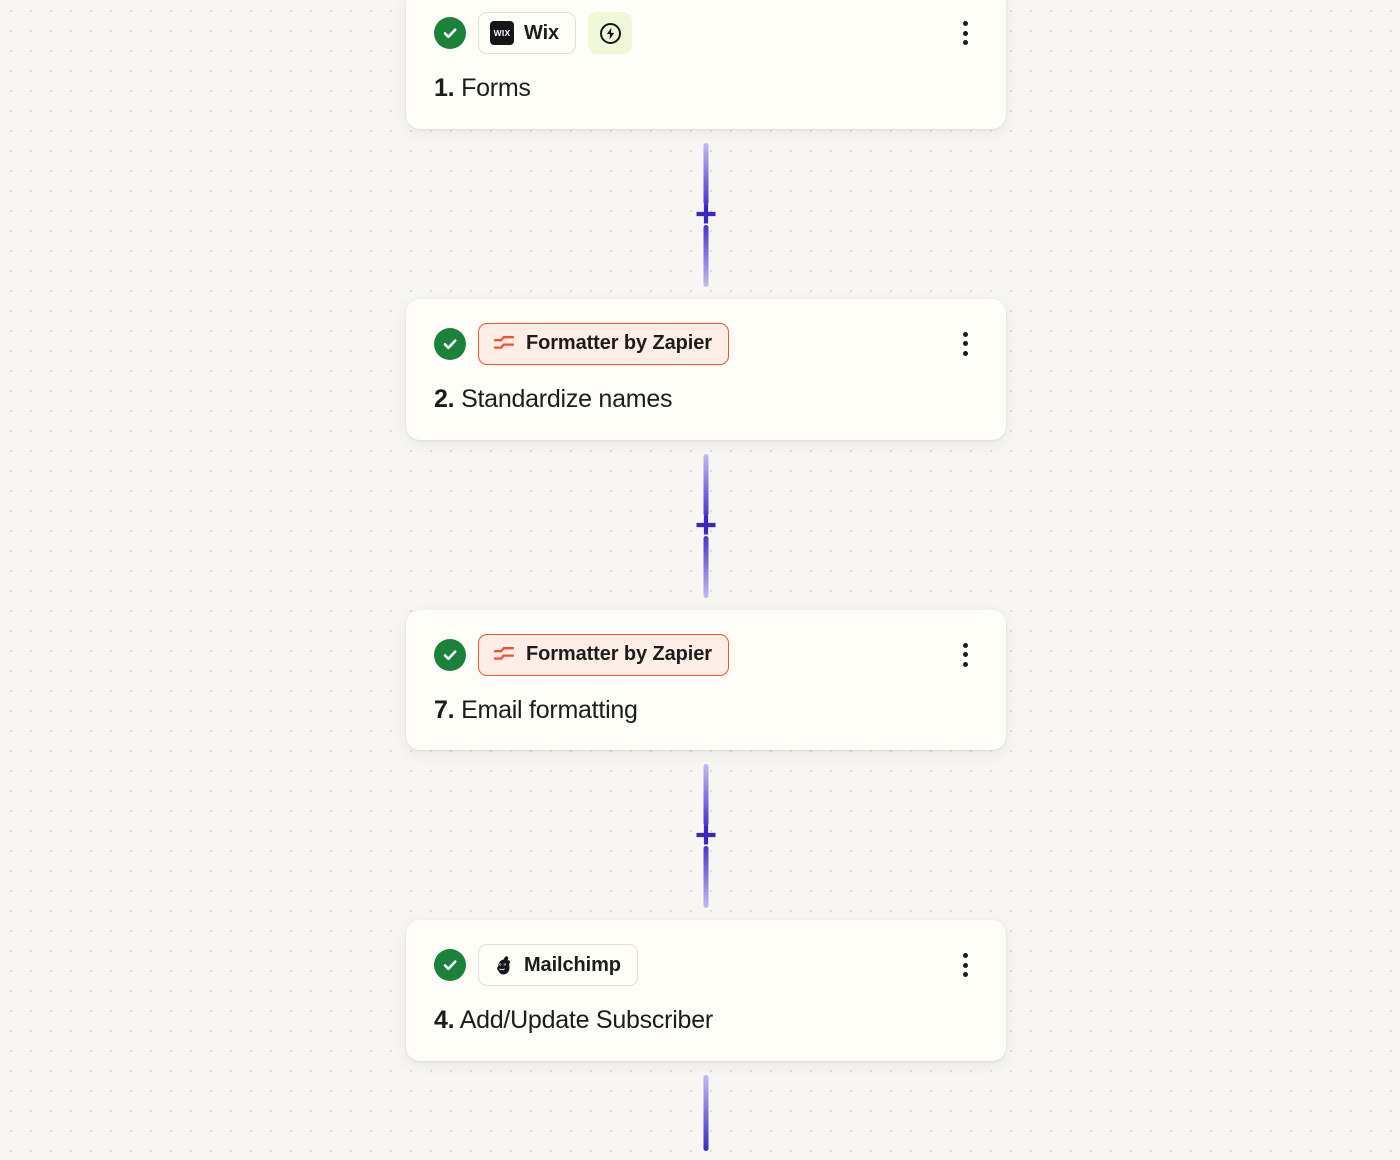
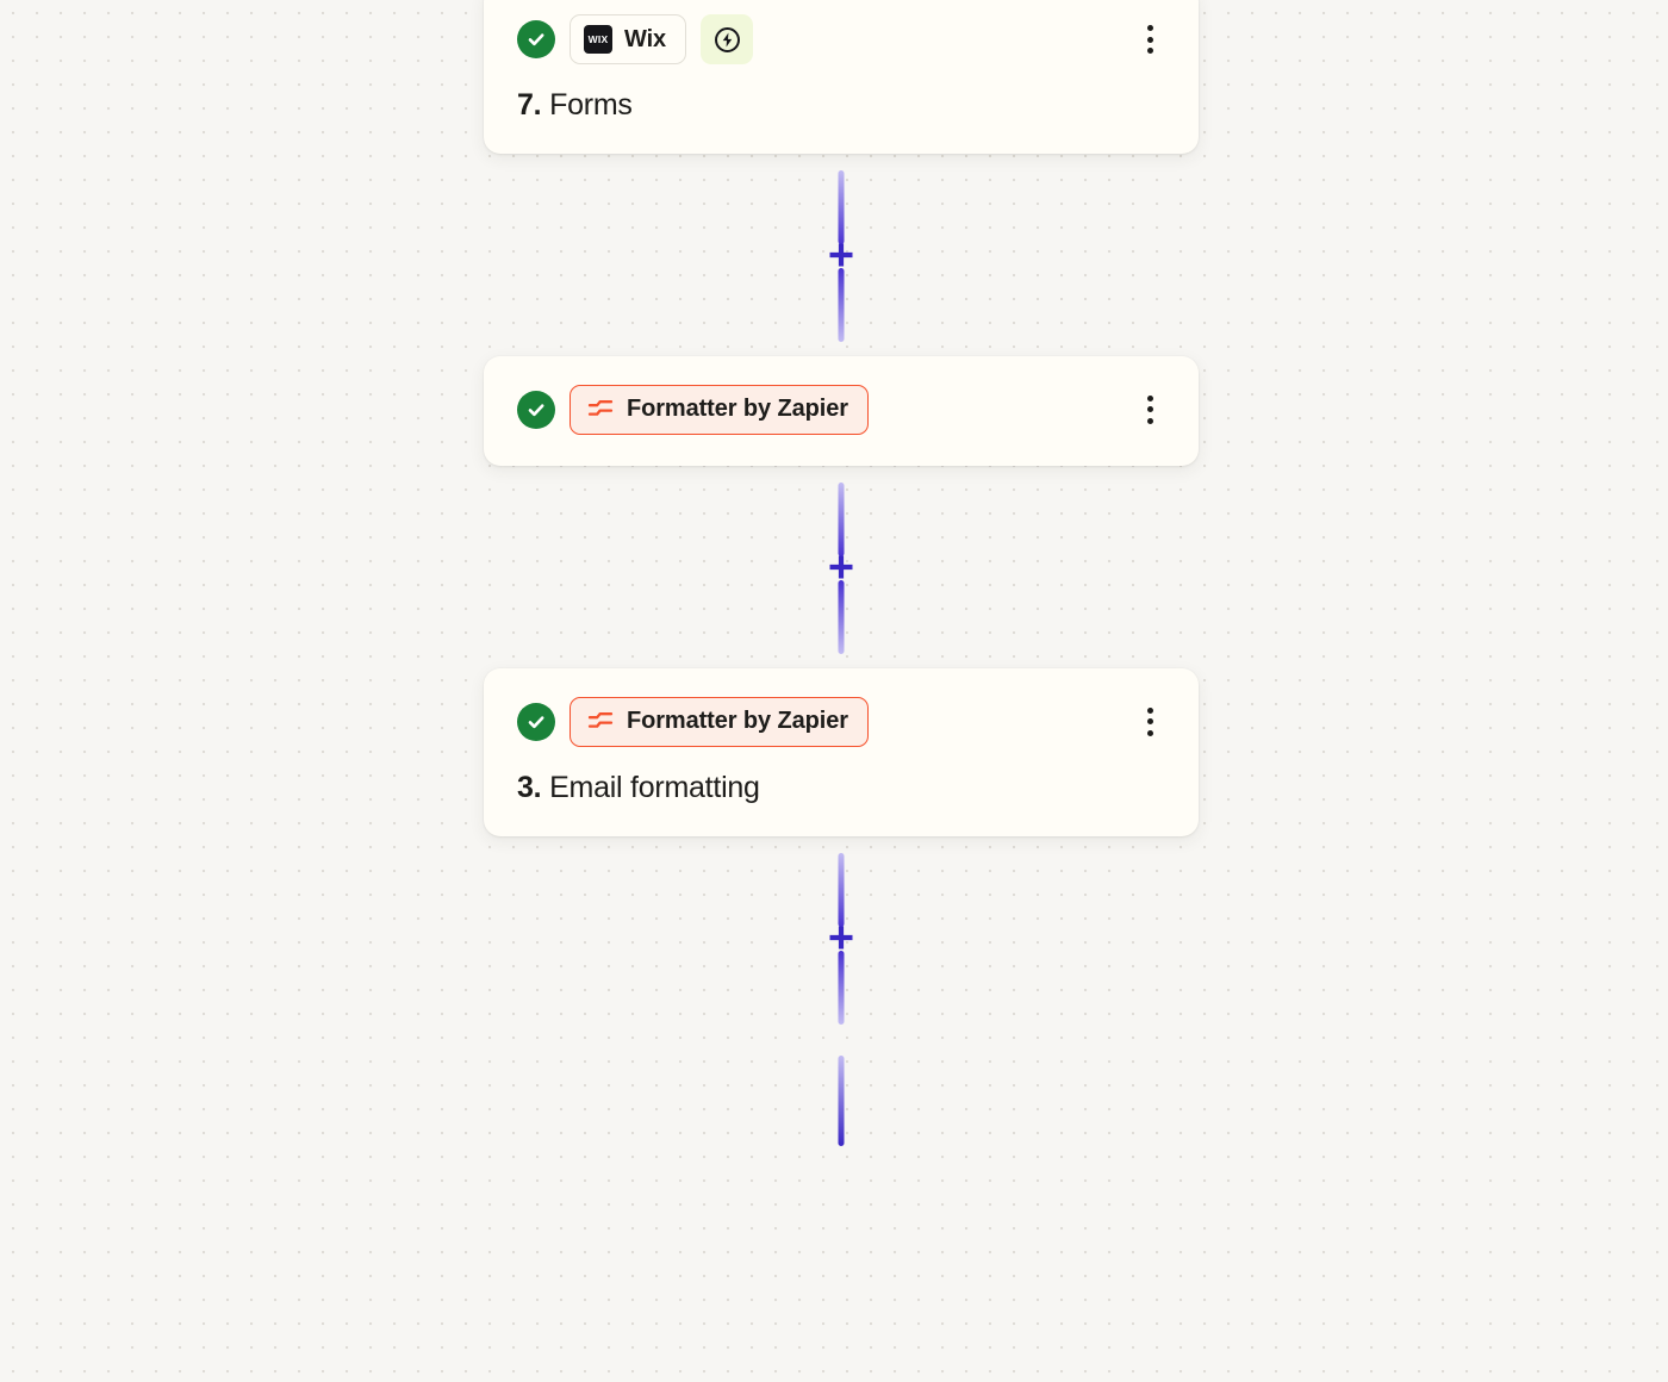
  WIX
  Wix
- 1. Forms
+ 7. Forms
  Formatter by Zapier
- 2. Standardize names
  Formatter by Zapier
- 7. Email formatting
+ 3. Email formatting
- Mailchimp
- 4. Add/Update Subscriber
